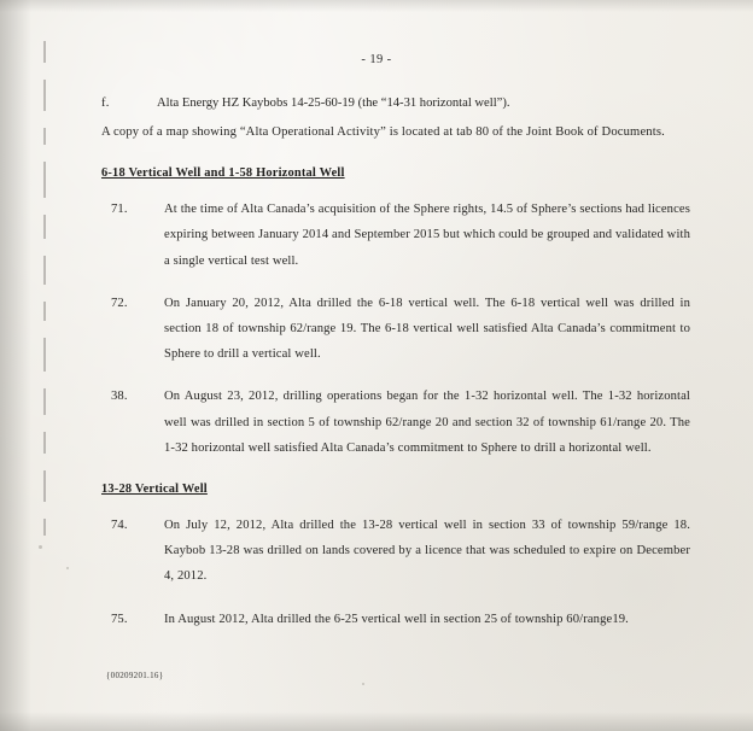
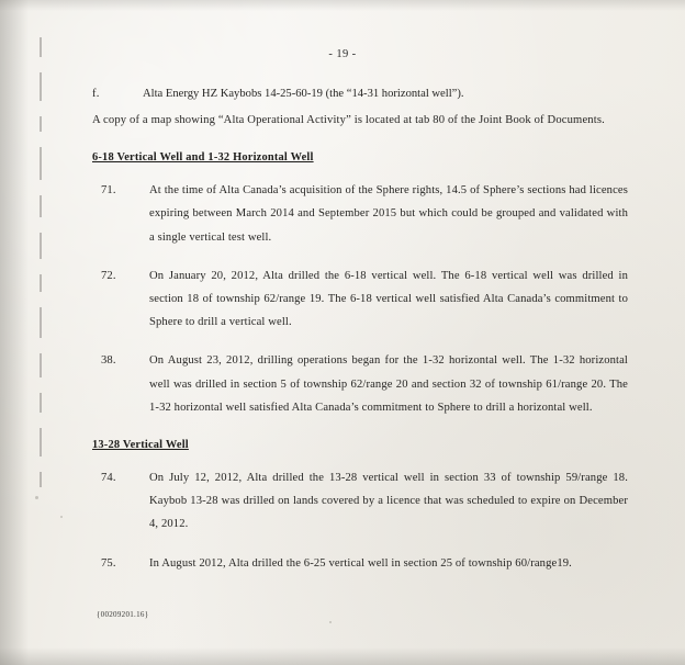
  - 19 -
  f.
  Alta Energy HZ Kaybobs 14-25-60-19 (the “14-31 horizontal well”).
  A copy of a map showing “Alta Operational Activity” is located at tab 80 of the Joint Book of Documents.
- 6-18 Vertical Well and 1-58 Horizontal Well
+ 6-18 Vertical Well and 1-32 Horizontal Well
  71.
- At the time of Alta Canada’s acquisition of the Sphere rights, 14.5 of Sphere’s sections had licences expiring between January 2014 and September 2015 but which could be grouped and validated with a single vertical test well.
+ At the time of Alta Canada’s acquisition of the Sphere rights, 14.5 of Sphere’s sections had licences expiring between March 2014 and September 2015 but which could be grouped and validated with a single vertical test well.
  72.
  On January 20, 2012, Alta drilled the 6-18 vertical well. The 6-18 vertical well was drilled in section 18 of township 62/range 19. The 6-18 vertical well satisfied Alta Canada’s commitment to Sphere to drill a vertical well.
  38.
  On August 23, 2012, drilling operations began for the 1-32 horizontal well. The 1-32 horizontal well was drilled in section 5 of township 62/range 20 and section 32 of township 61/range 20. The 1-32 horizontal well satisfied Alta Canada’s commitment to Sphere to drill a horizontal well.
  13-28 Vertical Well
  74.
  On July 12, 2012, Alta drilled the 13-28 vertical well in section 33 of township 59/range 18. Kaybob 13-28 was drilled on lands covered by a licence that was scheduled to expire on December 4, 2012.
  75.
  In August 2012, Alta drilled the 6-25 vertical well in section 25 of township 60/range19.
  {00209201.16}
